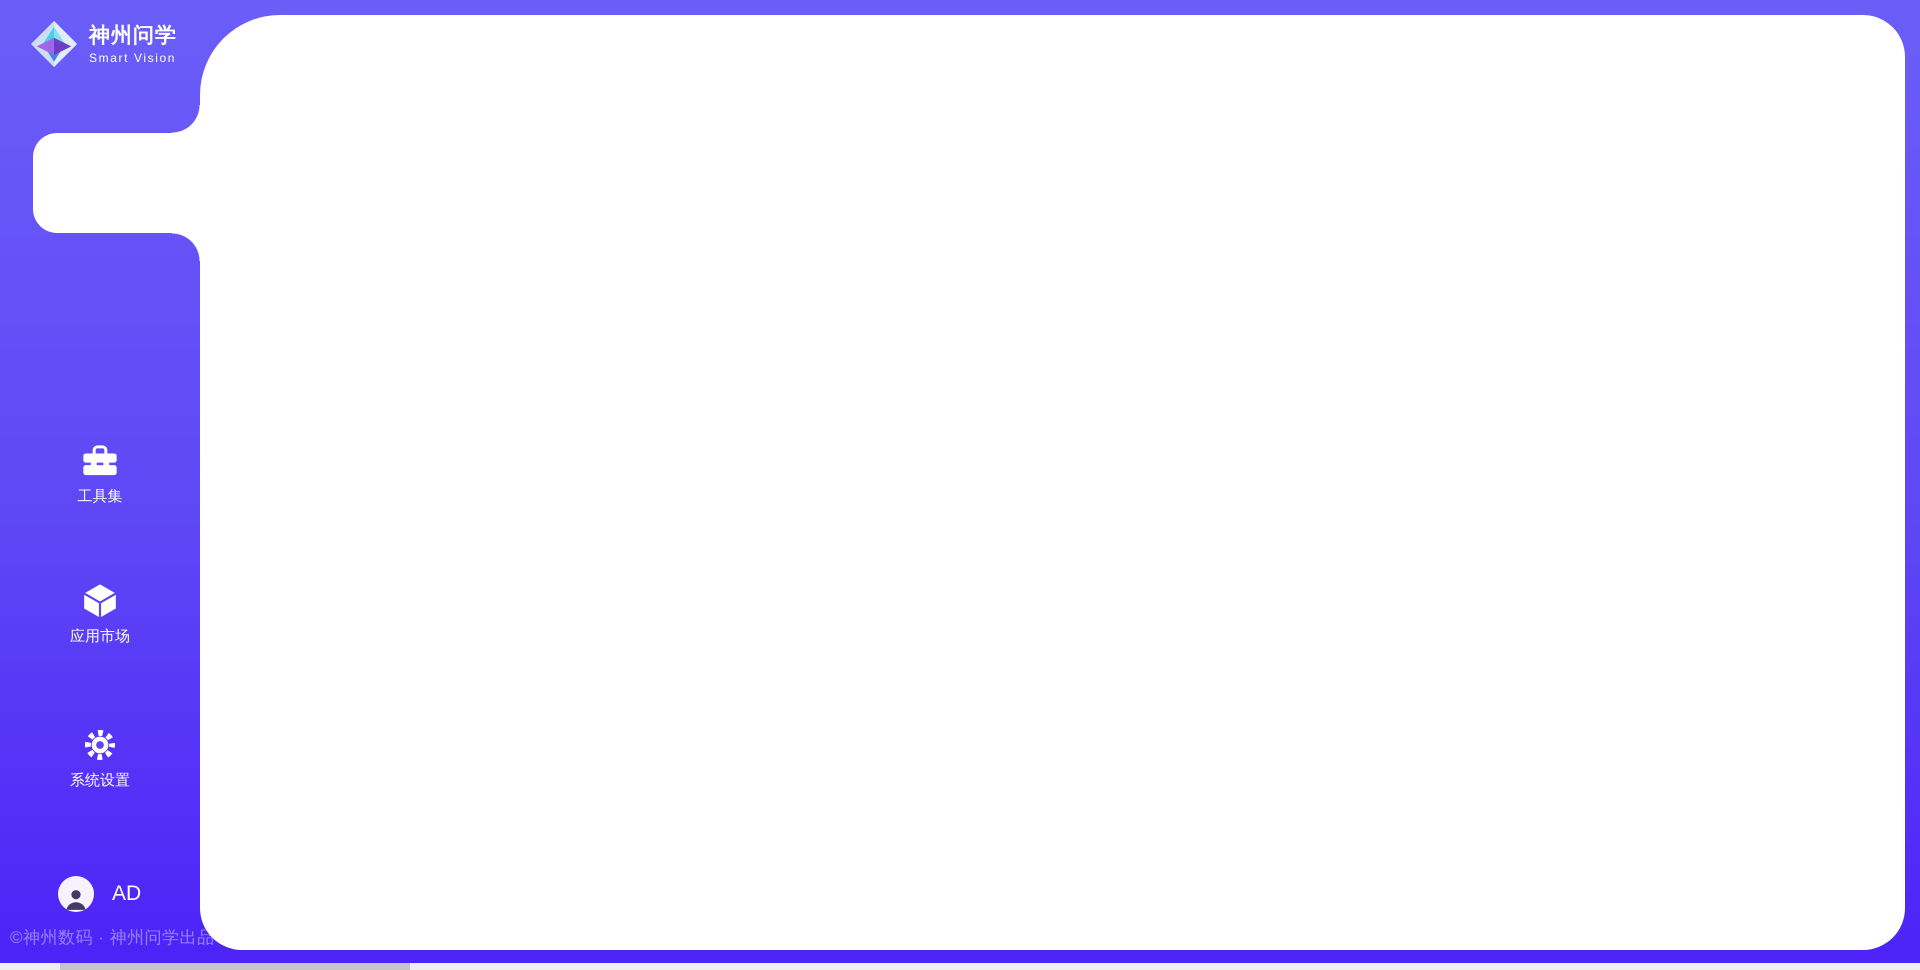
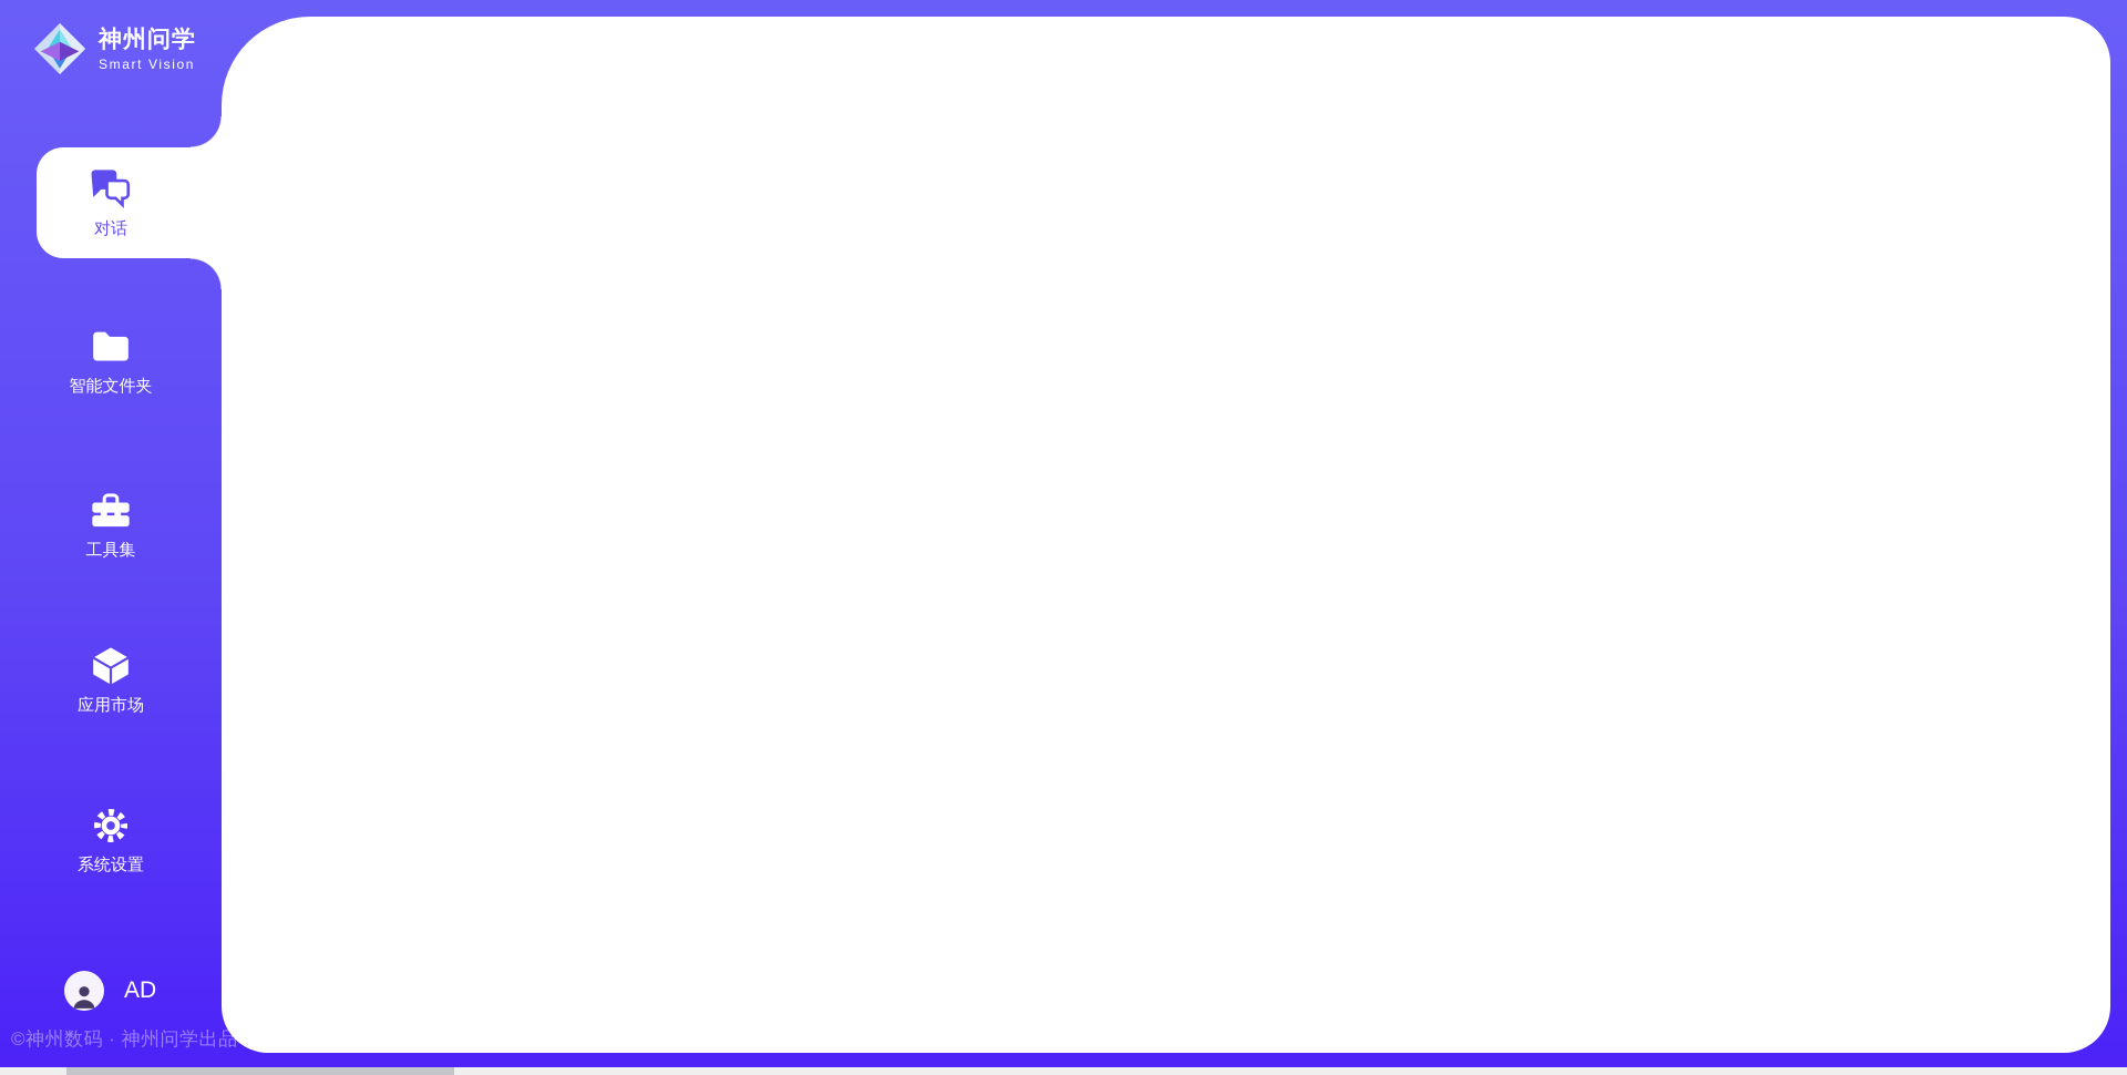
  神州问学
  Smart Vision
+ 对话
+ 智能文件夹
  工具集
  应用市场
  系统设置
  AD
  ©神州数码 · 神州问学出品
